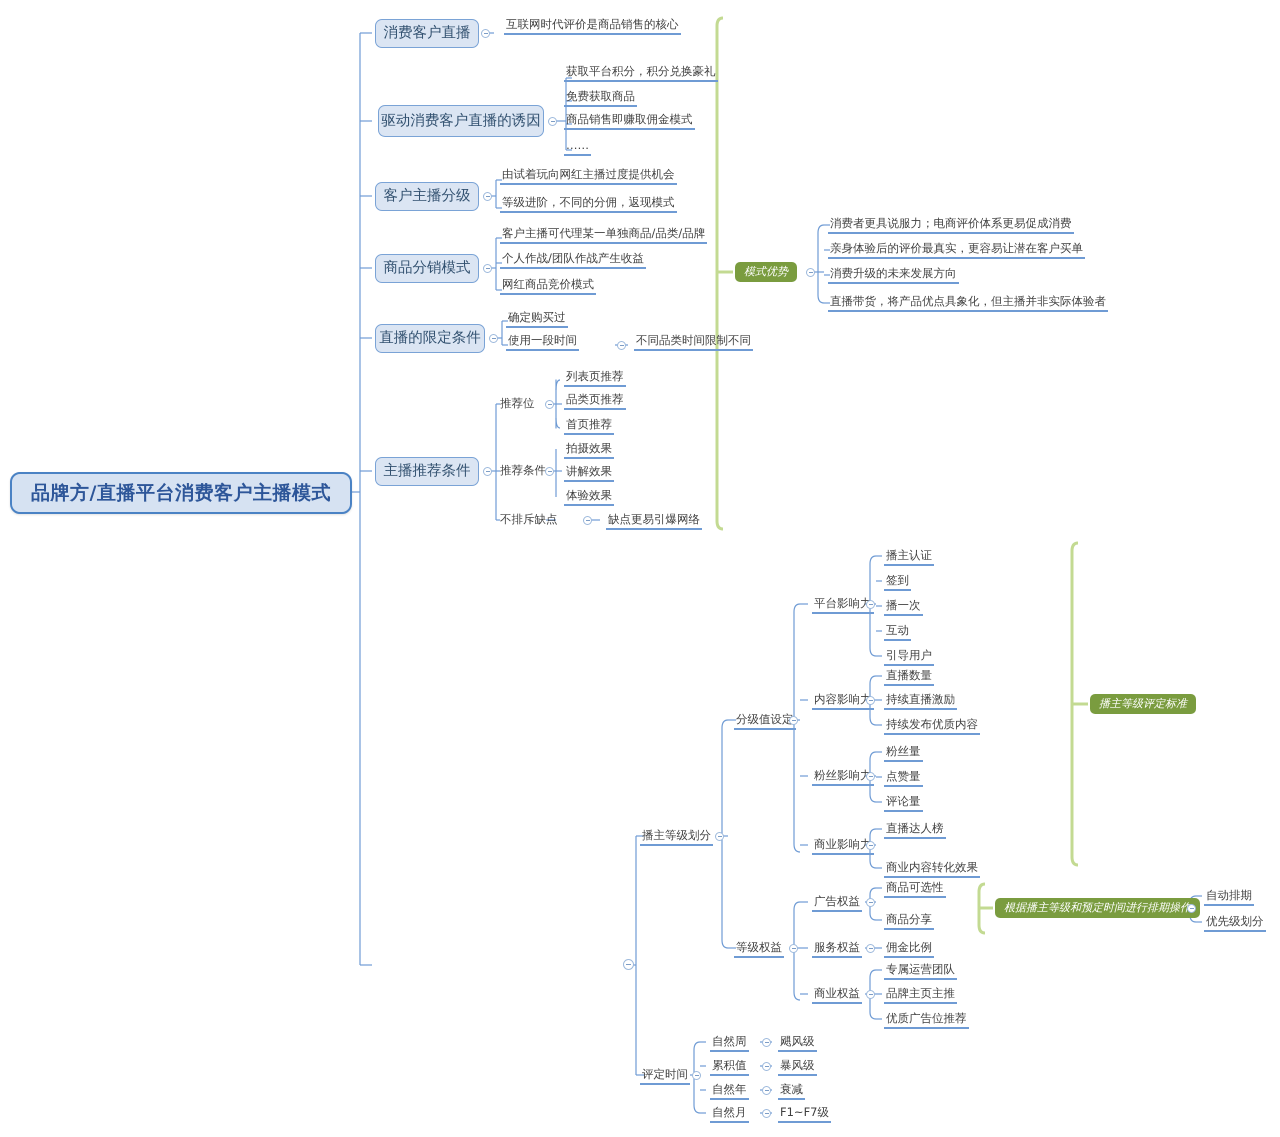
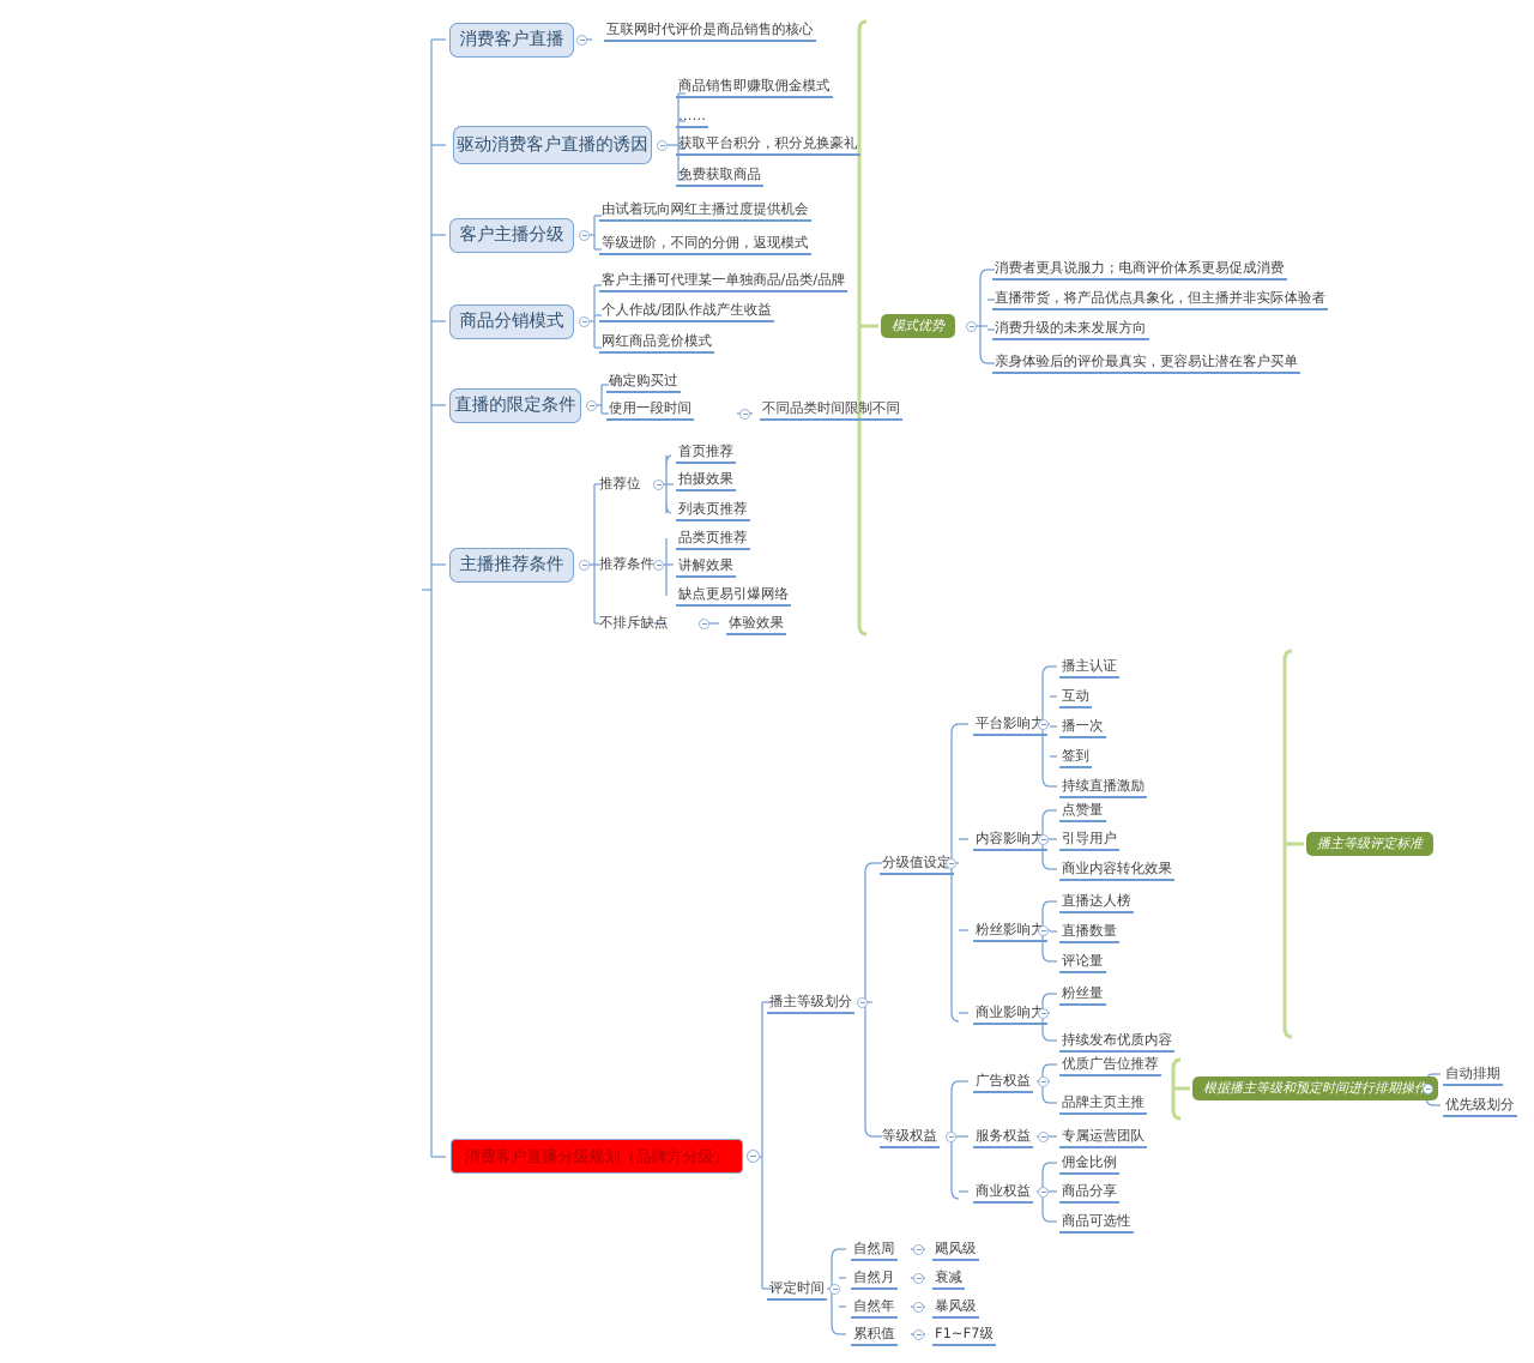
- 品牌方/直播平台消费客户主播模式
  消费客户直播
  互联网时代评价是商品销售的核心
  驱动消费客户直播的诱因
- 获取平台积分，积分兑换豪礼
+ 商品销售即赚取佣金模式
- 免费获取商品
+ ……
- 商品销售即赚取佣金模式
+ 获取平台积分，积分兑换豪礼
- ……
+ 免费获取商品
  客户主播分级
  由试着玩向网红主播过度提供机会
  等级进阶，不同的分佣，返现模式
  商品分销模式
  客户主播可代理某一单独商品/品类/品牌
  个人作战/团队作战产生收益
  网红商品竞价模式
  直播的限定条件
  确定购买过
  使用一段时间
  不同品类时间限制不同
  主播推荐条件
  推荐位
- 列表页推荐
+ 首页推荐
- 品类页推荐
+ 拍摄效果
- 首页推荐
+ 列表页推荐
  推荐条件
- 拍摄效果
+ 品类页推荐
  讲解效果
- 体验效果
+ 缺点更易引爆网络
  不排斥缺点
- 缺点更易引爆网络
+ 体验效果
  模式优势
  消费者更具说服力；电商评价体系更易促成消费
- 亲身体验后的评价最真实，更容易让潜在客户买单
+ 直播带货，将产品优点具象化，但主播并非实际体验者
  消费升级的未来发展方向
- 直播带货，将产品优点具象化，但主播并非实际体验者
+ 亲身体验后的评价最真实，更容易让潜在客户买单
+ 消费客户直播分级规划（品牌方分级）
  播主等级划分
  分级值设定
  平台影响
  播主认证
- 签到
+ 互动
  播一次
- 互动
+ 签到
- 引导用户
+ 持续直播激励
  内容影响
- 直播数量
+ 点赞量
- 持续直播激励
+ 引导用户
- 持续发布优质内容
+ 商业内容转化效果
  粉丝影响
- 粉丝量
+ 直播达人榜
- 点赞量
+ 直播数量
  评论量
  商业影响
- 直播达人榜
+ 粉丝量
- 商业内容转化效果
+ 持续发布优质内容
  播主等级评定标准
  等级权益
  广告权益
- 商品可选性
+ 优质广告位推荐
- 商品分享
+ 品牌主页主推
  服务权益
- 佣金比例
+ 专属运营团队
  商业权益
- 专属运营团队
+ 佣金比例
- 品牌主页主推
+ 商品分享
- 优质广告位推荐
+ 商品可选性
  根据播主等级和预定时间进行排期操作
  自动排期
  优先级划分
  评定时间
  自然周
  飓风级
- 累积值
+ 自然月
- 暴风级
+ 衰减
  自然年
- 衰减
+ 暴风级
- 自然月
+ 累积值
  F1~F7级
